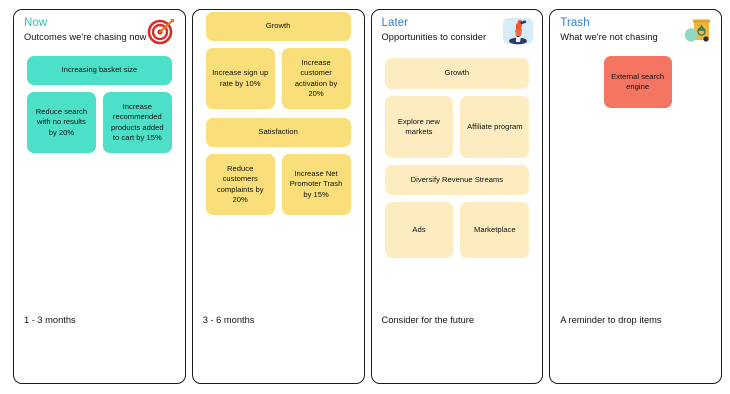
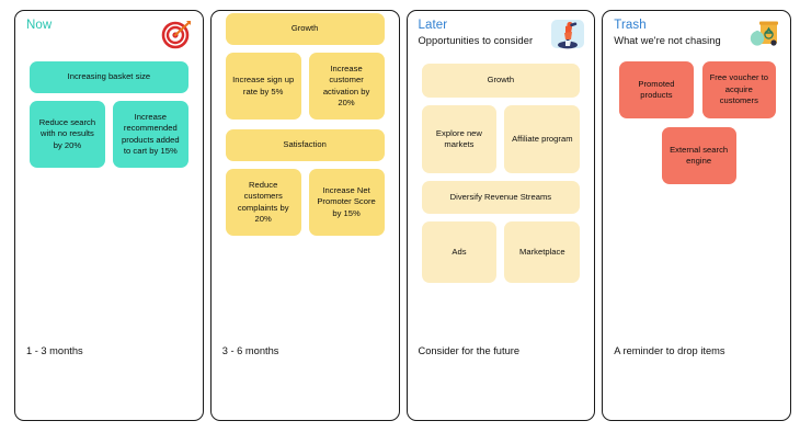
  Now
- Outcomes we're chasing now
  Increasing basket size
  Reduce search with no results by 20%
  Increase recommended products added to cart by 15%
  1 - 3 months
  Growth
- Increase sign up rate by 10%
+ Increase sign up rate by 5%
  Increase customer activation by 20%
  Satisfaction
  Reduce customers complaints by 20%
- Increase Net Promoter Trash by 15%
+ Increase Net Promoter Score by 15%
  3 - 6 months
  Later
  Opportunities to consider
  Growth
  Explore new markets
  Affiliate program
  Diversify Revenue Streams
  Ads
  Marketplace
  Consider for the future
  Trash
  What we're not chasing
+ Promoted products
+ Free voucher to acquire customers
  External search engine
  A reminder to drop items
